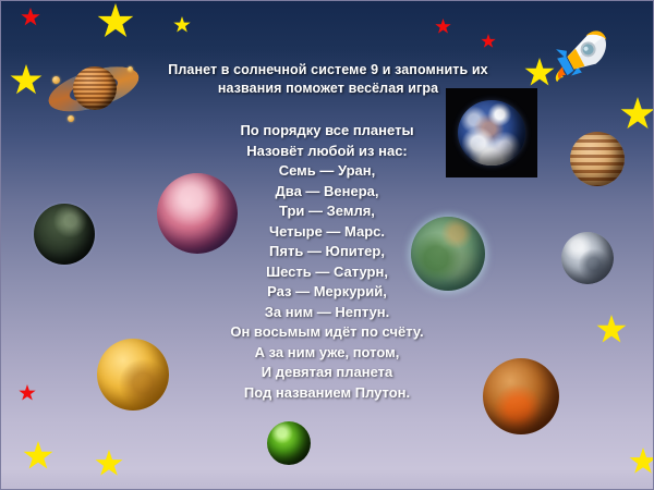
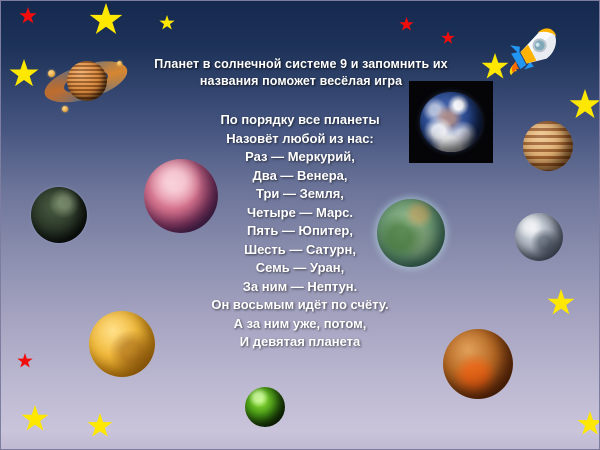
  Планет в солнечной системе 9 и запомнить их
  названия поможет весёлая игра
  По порядку все планеты
  Назовёт любой из нас:
- Семь — Уран,
+ Раз — Меркурий,
  Два — Венера,
  Три — Земля,
  Четыре — Марс.
  Пять — Юпитер,
  Шесть — Сатурн,
- Раз — Меркурий,
+ Семь — Уран,
  За ним — Нептун.
  Он восьмым идёт по счёту.
  А за ним уже, потом,
  И девятая планета
- Под названием Плутон.
